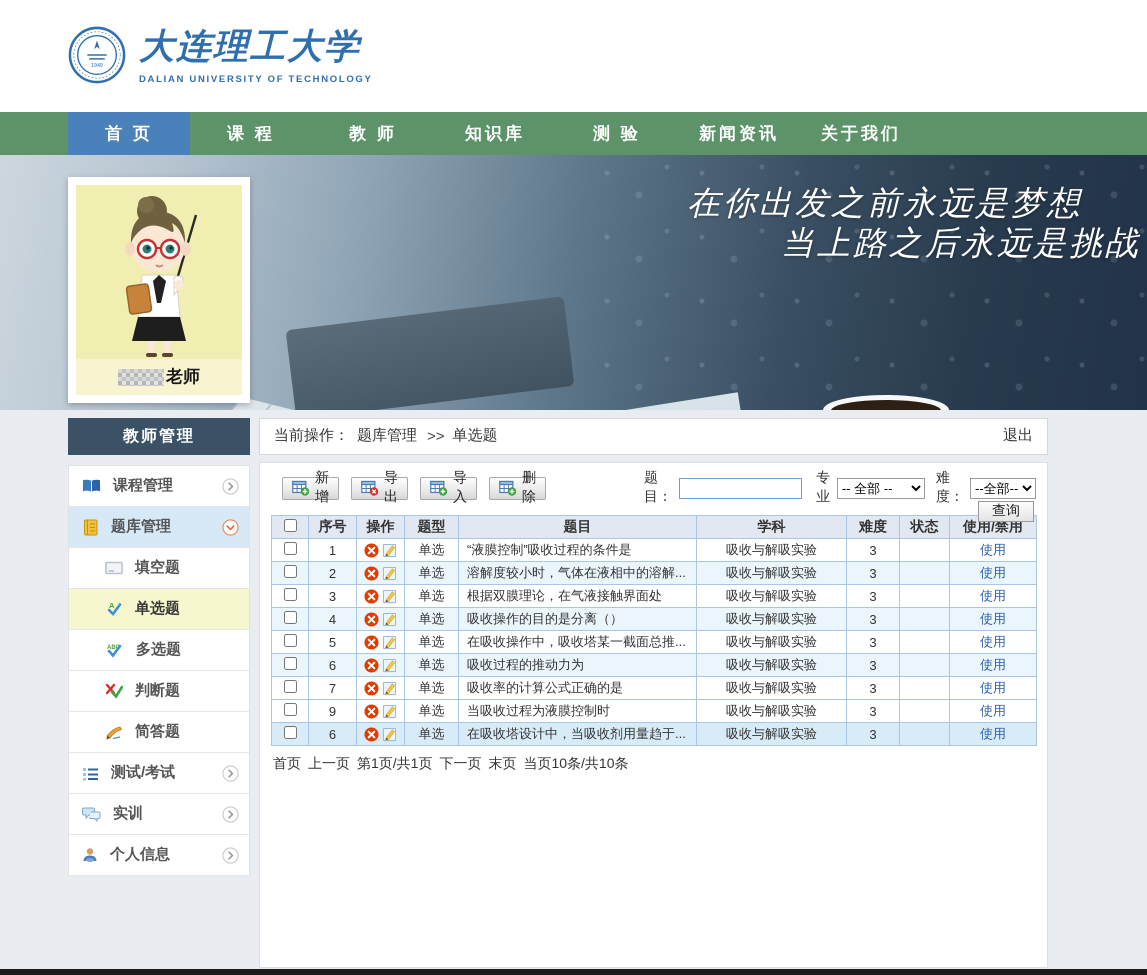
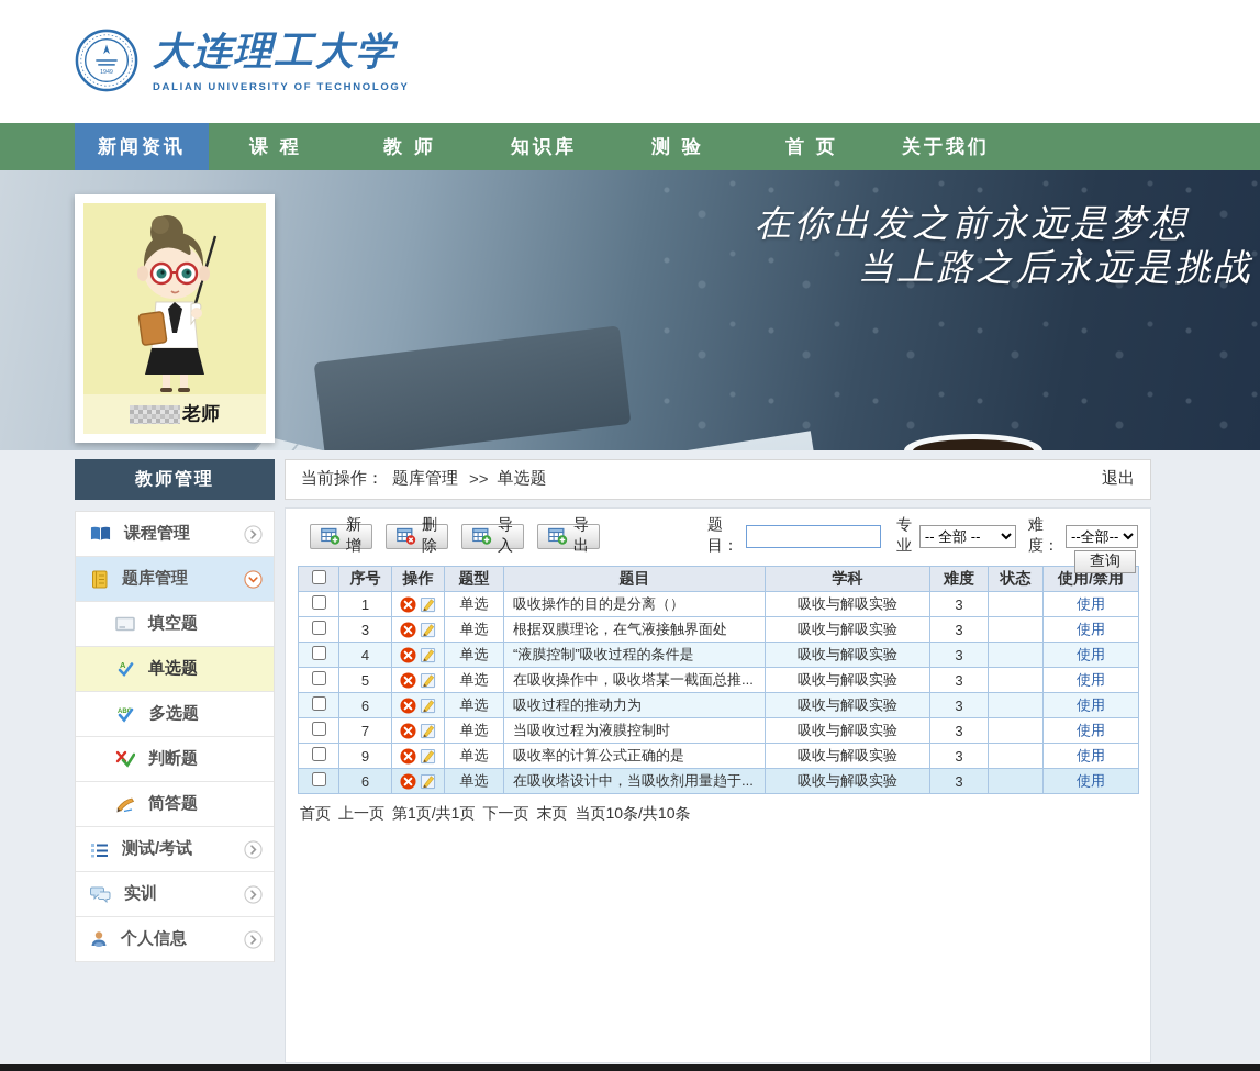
  大连理工大学
  DALIAN UNIVERSITY OF TECHNOLOGY
- 首 页
+ 新闻资讯
  课 程
  教 师
  知识库
  测 验
- 新闻资讯
+ 首 页
  关于我们
  在你出发之前永远是梦想
  当上路之后永远是挑战
  老师
  教师管理
  课程管理
  题库管理
  填空题
  A
  单选题
  多选题
  判断题
  简答题
  测试/考试
  实训
  个人信息
  当前操作：
  题库管理
  >>
  单选题
  退出
  新增
- 导出
+ 删除
  导入
- 删除
+ 导出
  题目：
  专业
  -- 全部 --
  难度：
  --全部--
  查询
  	序号	操作	题型	题目	学科	难度	状态	使用/禁用
- 	1		单选	“液膜控制”吸收过程的条件是	吸收与解吸实验	3		使用
+ 	1		单选	吸收操作的目的是分离（）	吸收与解吸实验	3		使用
- 	2		单选	溶解度较小时，气体在液相中的溶解...	吸收与解吸实验	3		使用
  	3		单选	根据双膜理论，在气液接触界面处	吸收与解吸实验	3		使用
- 	4		单选	吸收操作的目的是分离（）	吸收与解吸实验	3		使用
+ 	4		单选	“液膜控制”吸收过程的条件是	吸收与解吸实验	3		使用
  	5		单选	在吸收操作中，吸收塔某一截面总推...	吸收与解吸实验	3		使用
  	6		单选	吸收过程的推动力为	吸收与解吸实验	3		使用
- 	7		单选	吸收率的计算公式正确的是	吸收与解吸实验	3		使用
+ 	7		单选	当吸收过程为液膜控制时	吸收与解吸实验	3		使用
- 	9		单选	当吸收过程为液膜控制时	吸收与解吸实验	3		使用
+ 	9		单选	吸收率的计算公式正确的是	吸收与解吸实验	3		使用
  	6		单选	在吸收塔设计中，当吸收剂用量趋于...	吸收与解吸实验	3		使用
  首页 上一页 第1页/共1页 下一页 末页 当页10条/共10条
